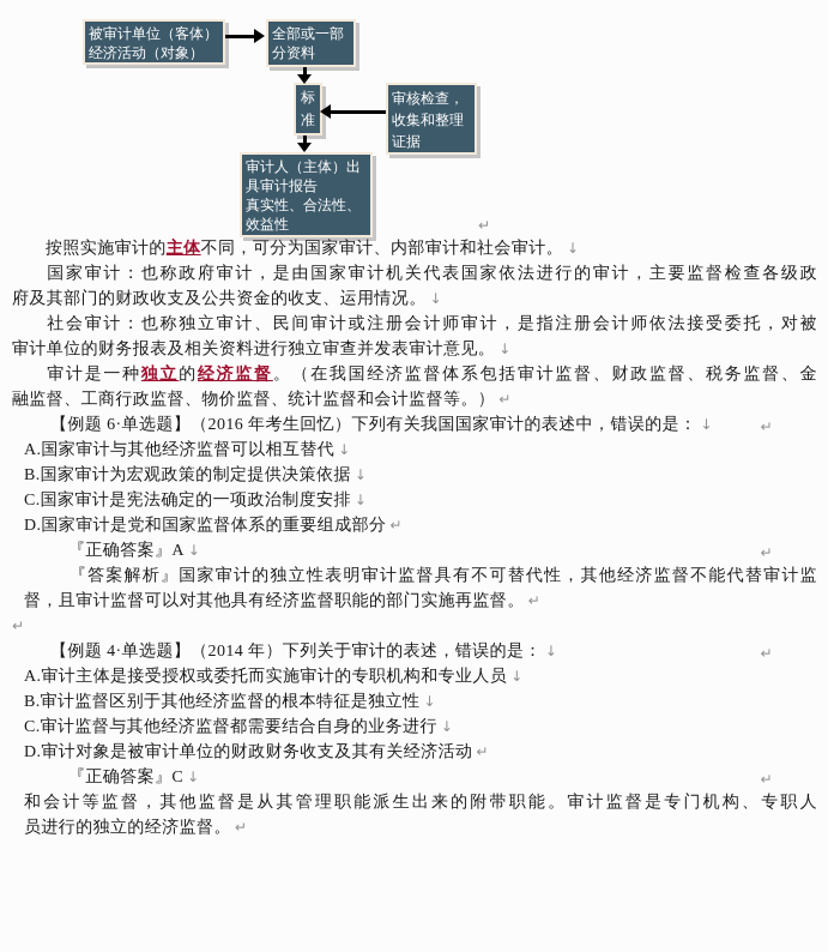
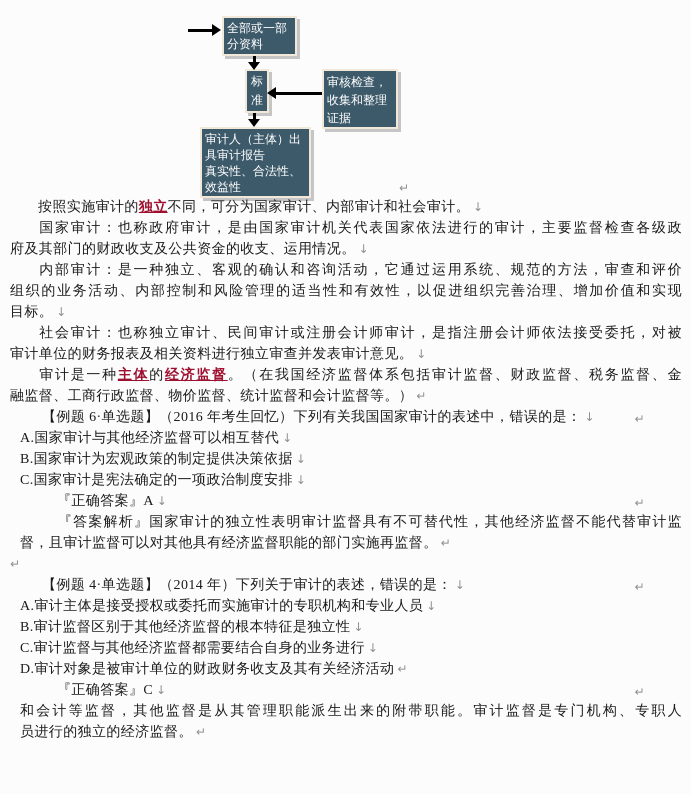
- 被审计单位（客体）
- 经济活动（对象）
  全部或一部
  分资料
  标
  准
  审核检查，
  收集和整理
  证据
  审计人（主体）出
  具审计报告
  真实性、合法性、
  效益性
  ↵
- 按照实施审计的主体不同，可分为国家审计、内部审计和社会审计。 ↓
+ 按照实施审计的独立不同，可分为国家审计、内部审计和社会审计。 ↓
  国家审计：也称政府审计，是由国家审计机关代表国家依法进行的审计，主要监督检查各级政
  府及其部门的财政收支及公共资金的收支、运用情况。 ↓
+ 内部审计：是一种独立、客观的确认和咨询活动，它通过运用系统、规范的方法，审查和评价
+ 组织的业务活动、内部控制和风险管理的适当性和有效性，以促进组织完善治理、增加价值和实现
+ 目标。 ↓
  社会审计：也称独立审计、民间审计或注册会计师审计，是指注册会计师依法接受委托，对被
  审计单位的财务报表及相关资料进行独立审查并发表审计意见。 ↓
- 审计是一种独立的经济监督。（在我国经济监督体系包括审计监督、财政监督、税务监督、金
+ 审计是一种主体的经济监督。（在我国经济监督体系包括审计监督、财政监督、税务监督、金
  融监督、工商行政监督、物价监督、统计监督和会计监督等。） ↵
  ↵
  【例题 6·单选题】（2016 年考生回忆）下列有关我国国家审计的表述中，错误的是： ↓
  A.国家审计与其他经济监督可以相互替代 ↓
  B.国家审计为宏观政策的制定提供决策依据 ↓
  C.国家审计是宪法确定的一项政治制度安排 ↓
- D.国家审计是党和国家监督体系的重要组成部分 ↵
  ↵
  『正确答案』A ↓
  『答案解析』国家审计的独立性表明审计监督具有不可替代性，其他经济监督不能代替审计监
  督，且审计监督可以对其他具有经济监督职能的部门实施再监督。 ↵
  ↵
  ↵
  【例题 4·单选题】（2014 年）下列关于审计的表述，错误的是： ↓
  A.审计主体是接受授权或委托而实施审计的专职机构和专业人员 ↓
  B.审计监督区别于其他经济监督的根本特征是独立性 ↓
  C.审计监督与其他经济监督都需要结合自身的业务进行 ↓
  D.审计对象是被审计单位的财政财务收支及其有关经济活动 ↵
  ↵
  『正确答案』C ↓
  和会计等监督，其他监督是从其管理职能派生出来的附带职能。审计监督是专门机构、专职人
  员进行的独立的经济监督。 ↵
